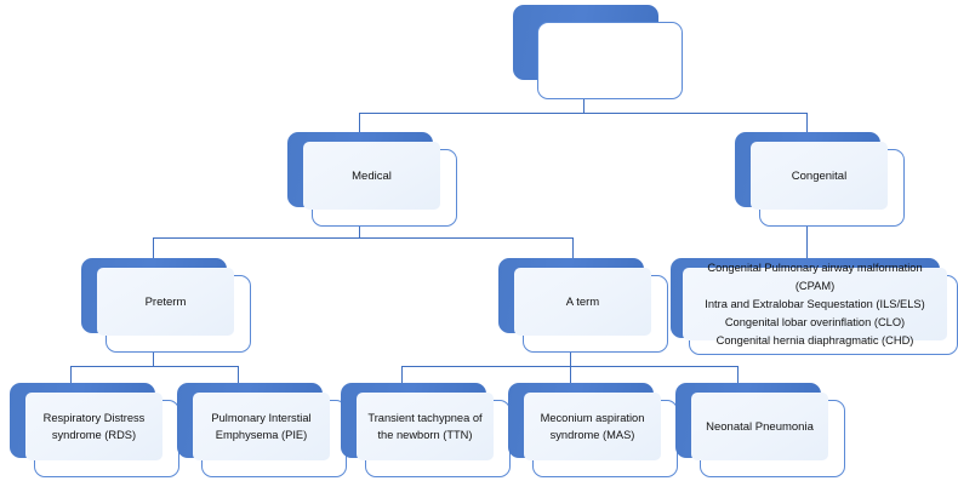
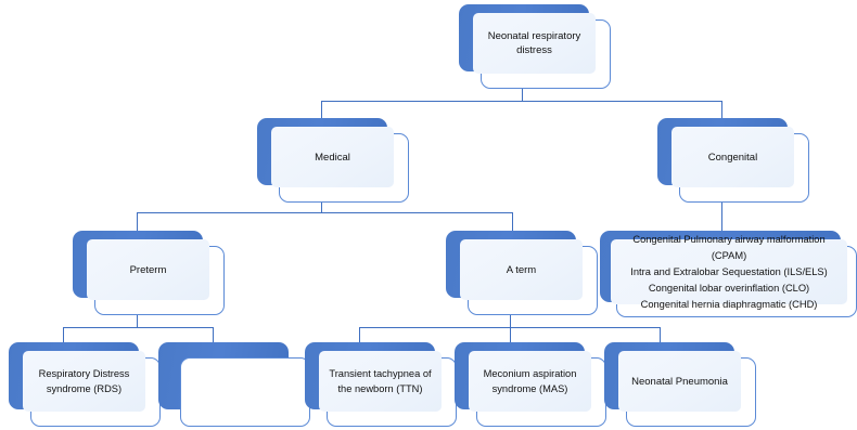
+ Neonatal respiratory
+ distress
  Medical
  Congenital
  Preterm
  A term
  Congenital Pulmonary airway malformation (CPAM)
  Intra and Extralobar Sequestation (ILS/ELS)
  Congenital lobar overinflation (CLO)
  Congenital hernia diaphragmatic (CHD)
  Respiratory Distress
  syndrome (RDS)
- Pulmonary Interstial
- Emphysema (PIE)
  Transient tachypnea of
  the newborn (TTN)
  Meconium aspiration
  syndrome (MAS)
  Neonatal Pneumonia
